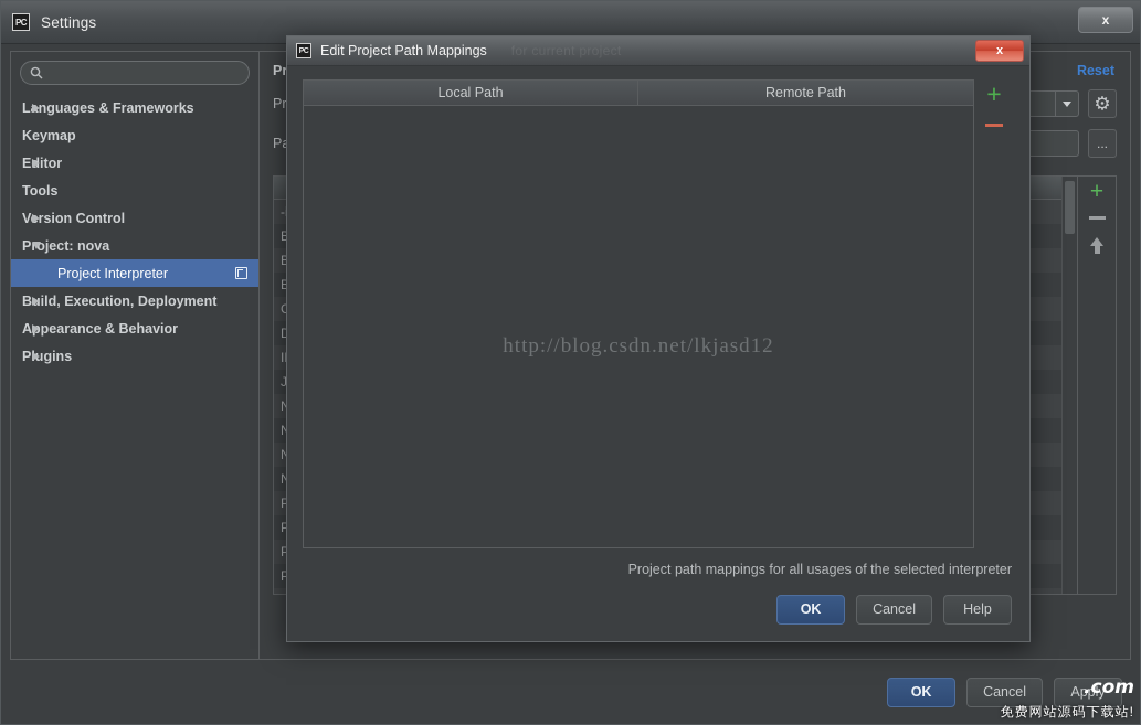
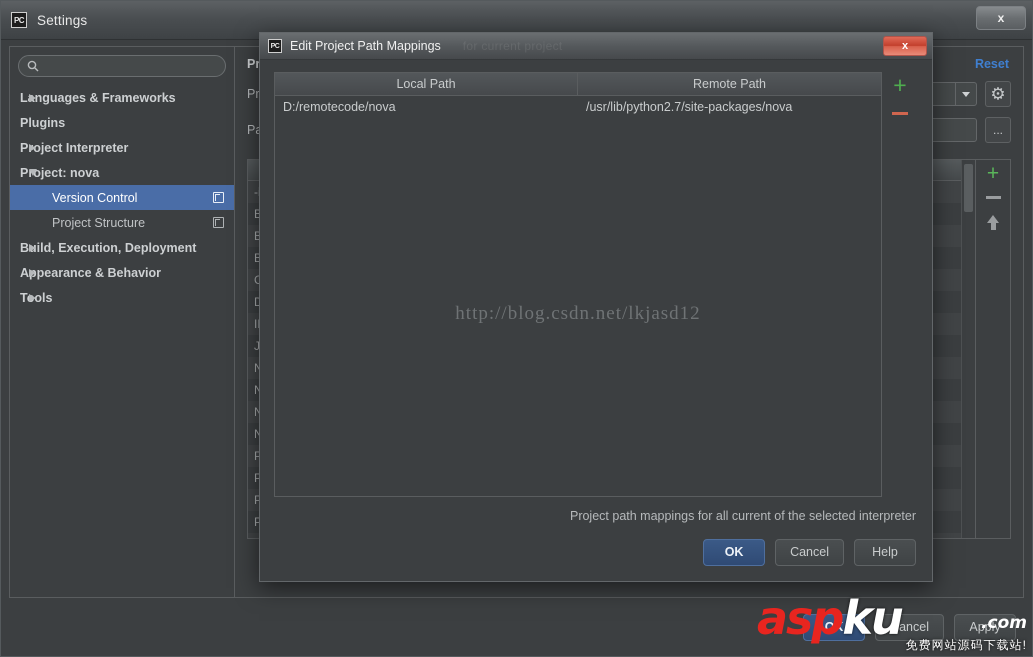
  PC
  Settings
  x
  Languages & Frameworks
- Keymap
- Editor
- Tools
+ Plugins
- Version Control
+ Project Interpreter
  Project: nova
- Project Interpreter
+ Version Control
+ Project Structure
  Build, Execution, Deployment
  Appearance & Behavior
- Plugins
+ Tools
  Reset
  Pr
  Pr
  ...
  B
  B
  B
  P
  P
  P
  P
  +
  OK
  Cancel
  Apply
  Edit Project Path Mappings
  for current project
  x
  Local Path
  Remote Path
+ D:/remotecode/nova
+ /usr/lib/python2.7/site-packages/nova
  http://blog.csdn.net/lkjasd12
  +
- Project path mappings for all usages of the selected interpreter
+ Project path mappings for all current of the selected interpreter
  OK
  Cancel
  Help
+ aspku
  .com
  免费网站源码下载站!
